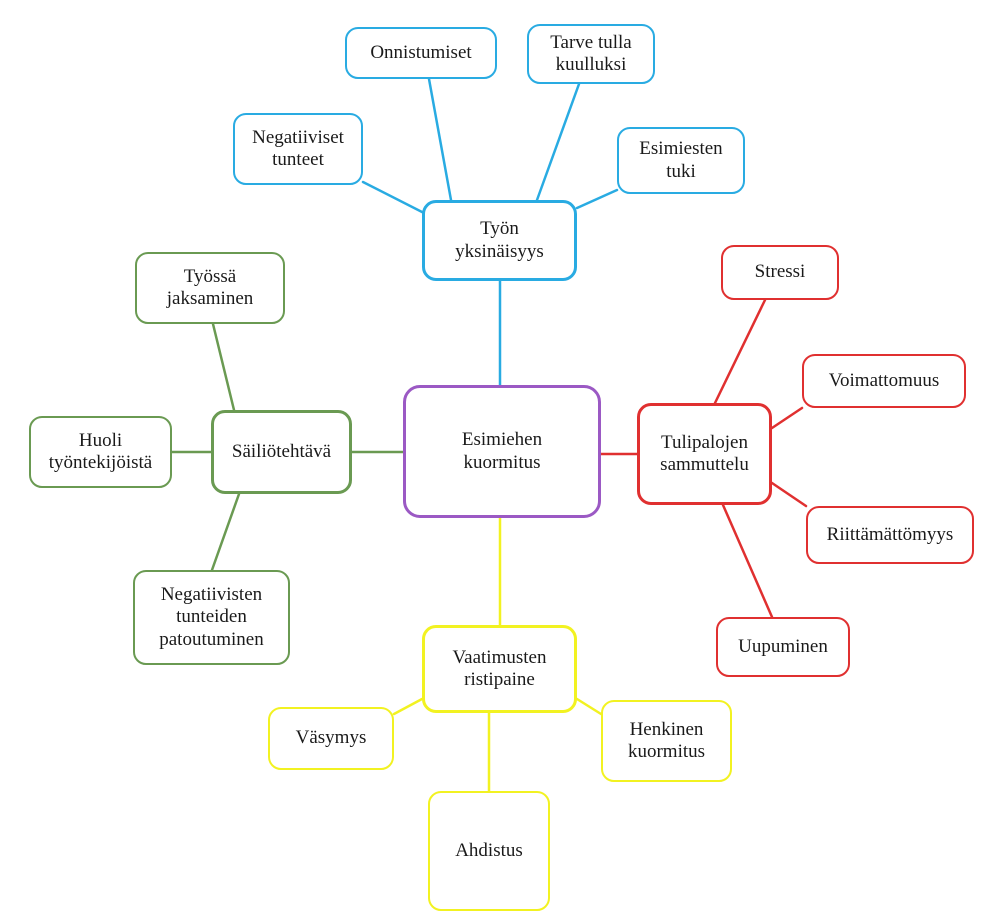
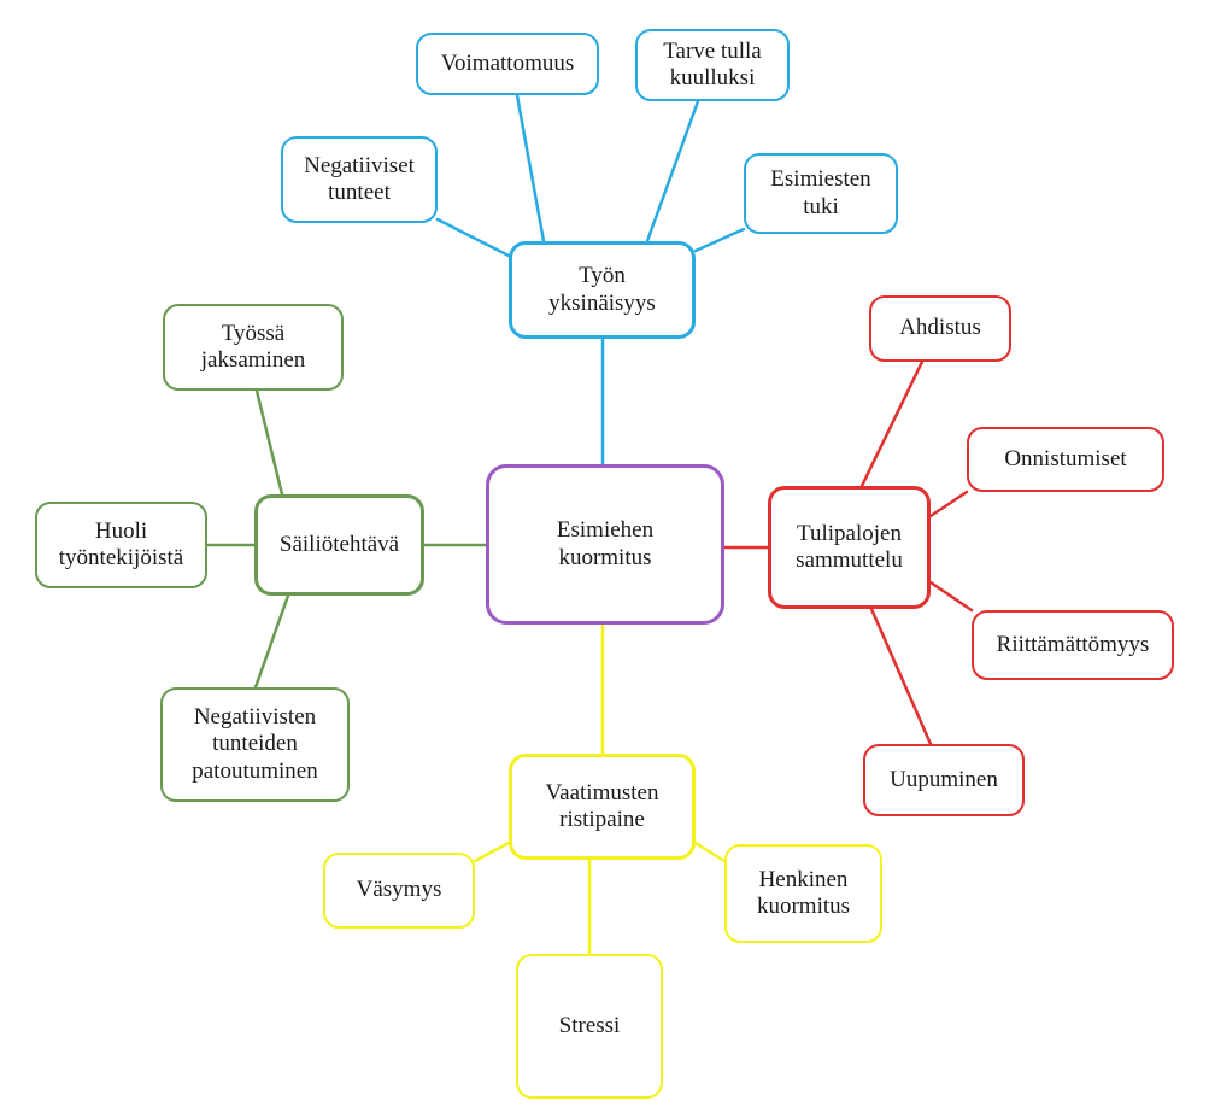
  Esimiehen
  kuormitus
  Työn
  yksinäisyys
  Negatiiviset
  tunteet
- Onnistumiset
+ Voimattomuus
  Tarve tulla
  kuulluksi
  Esimiesten
  tuki
  Säiliötehtävä
  Työssä
  jaksaminen
  Huoli
  työntekijöistä
  Negatiivisten
  tunteiden
  patoutuminen
  Tulipalojen
  sammuttelu
- Stressi
+ Ahdistus
- Voimattomuus
+ Onnistumiset
  Riittämättömyys
  Uupuminen
  Vaatimusten
  ristipaine
  Väsymys
  Henkinen
  kuormitus
- Ahdistus
+ Stressi
